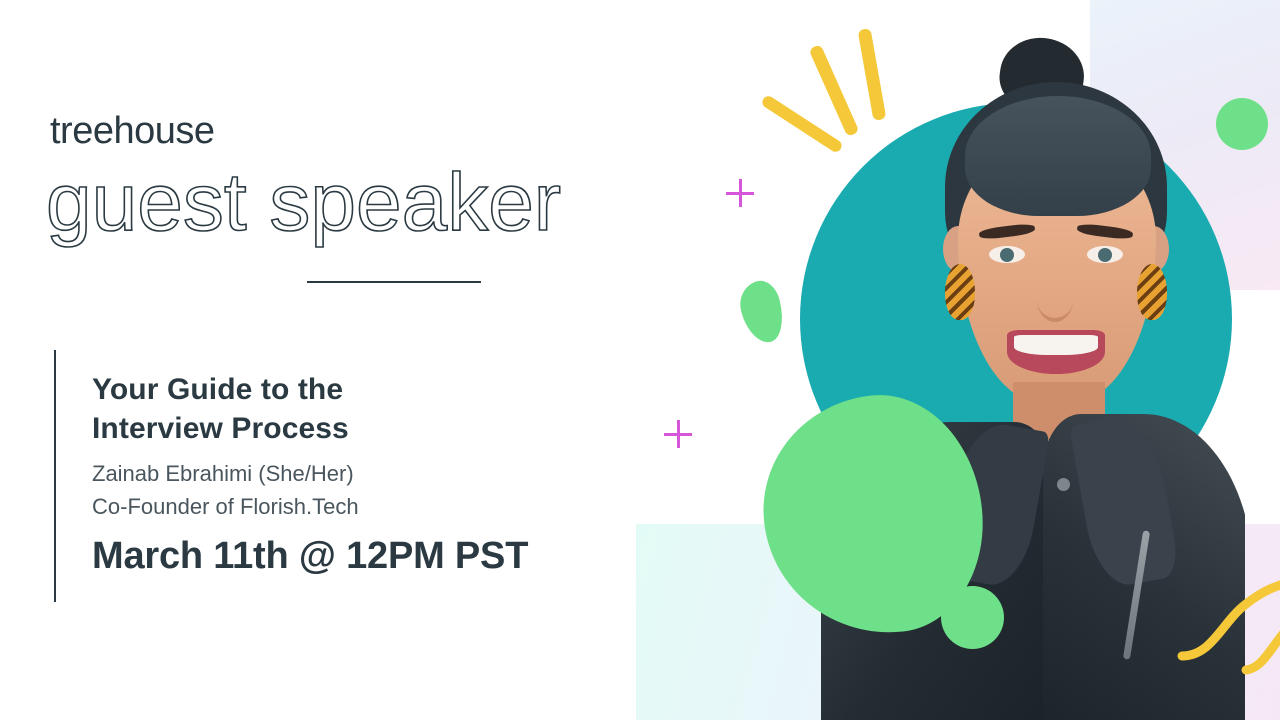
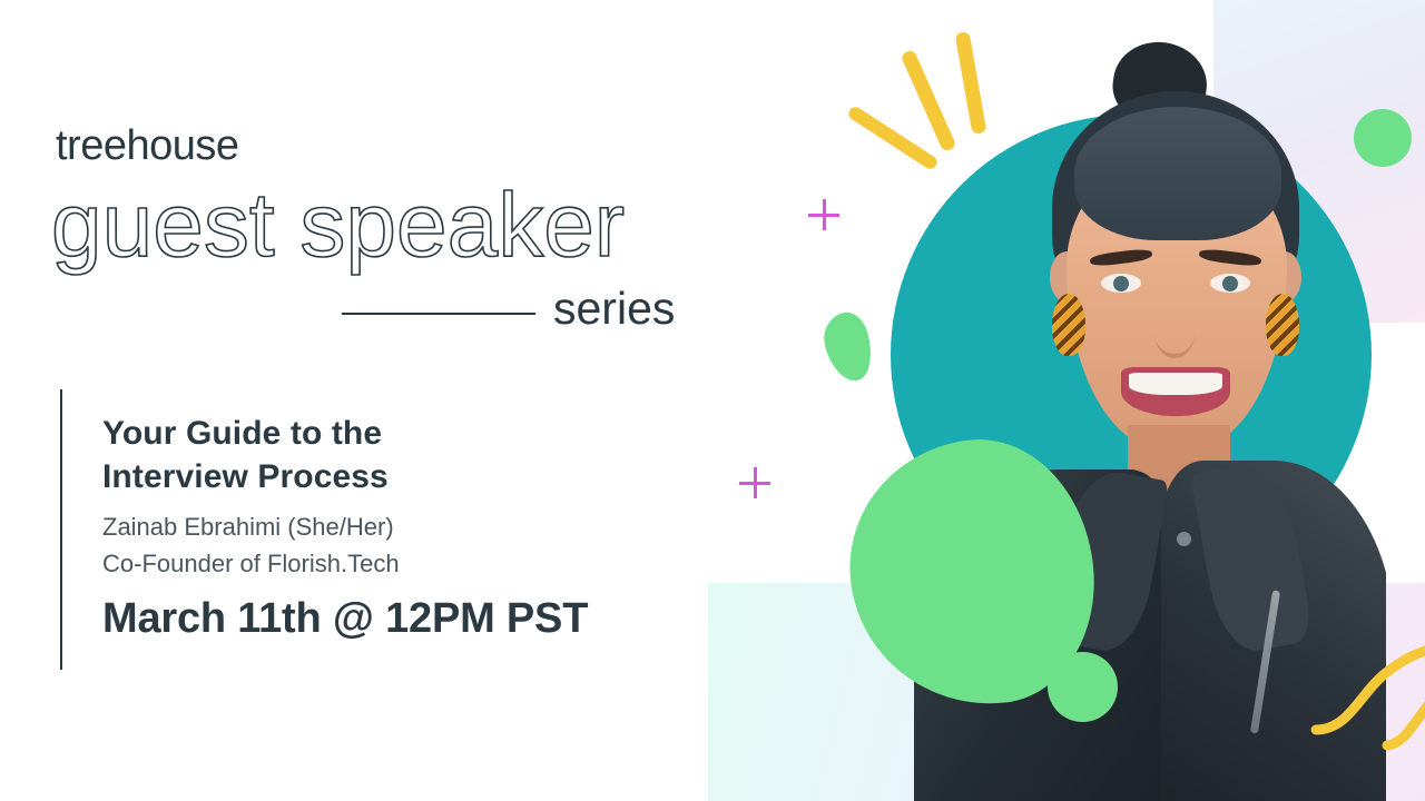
  treehouse
  guest speaker
+ series
  Your Guide to the
  Interview Process
  Zainab Ebrahimi (She/Her)
  Co-Founder of Florish.Tech
  March 11th @ 12PM PST
